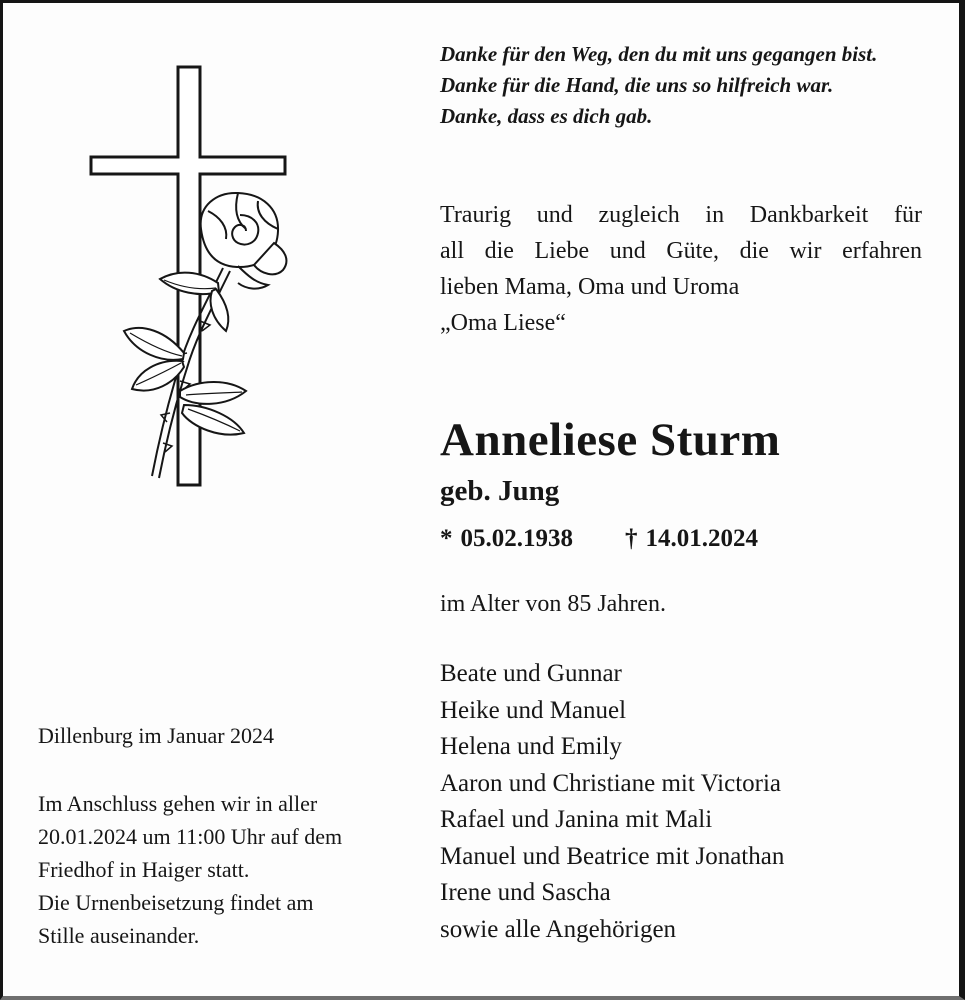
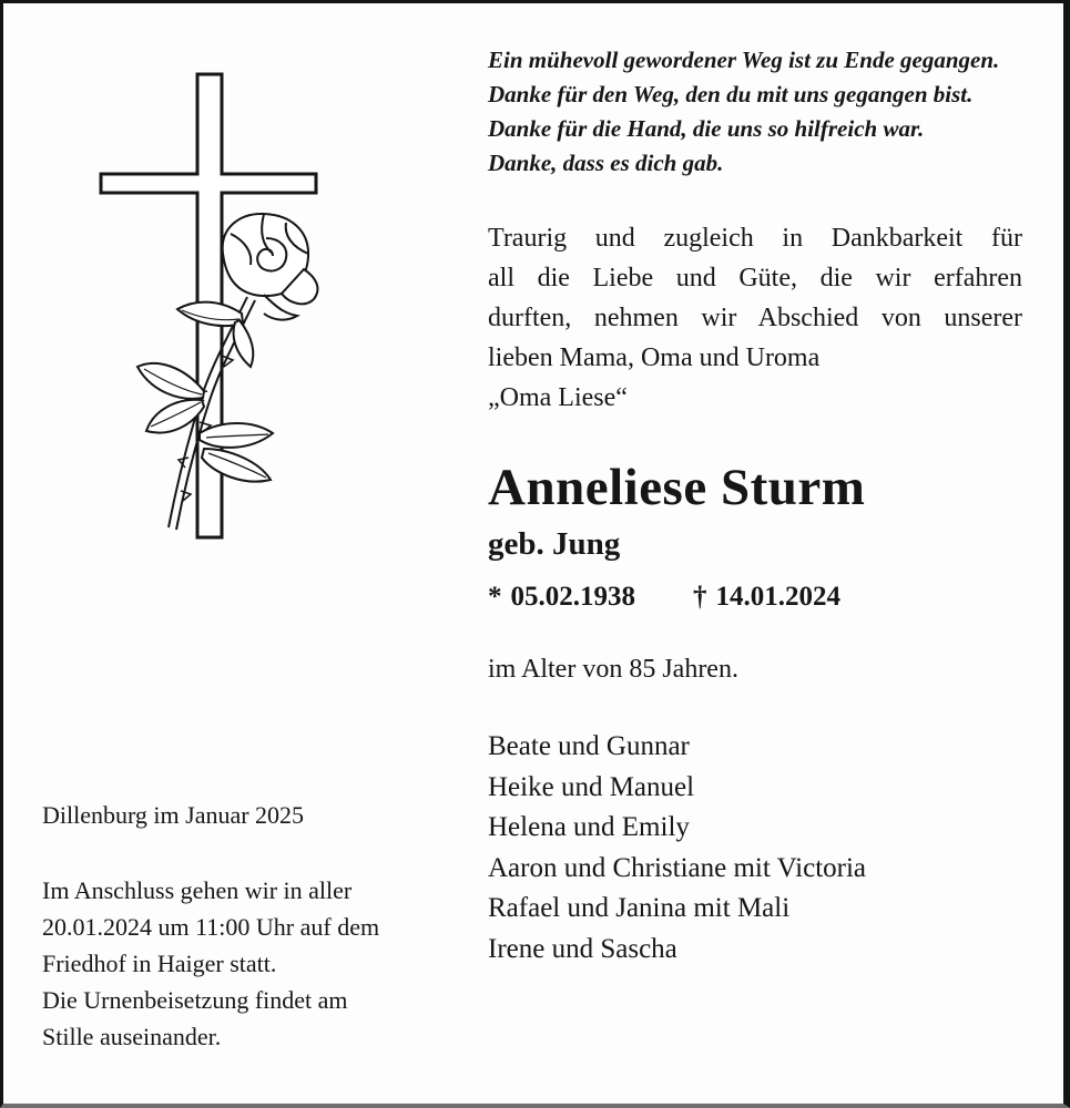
+ Ein mühevoll gewordener Weg ist zu Ende gegangen.
  Danke für den Weg, den du mit uns gegangen bist.
  Danke für die Hand, die uns so hilfreich war.
  Danke, dass es dich gab.
  Traurig und zugleich in Dankbarkeit für
  all die Liebe und Güte, die wir erfahren
+ durften, nehmen wir Abschied von unserer
  lieben Mama, Oma und Uroma
  „Oma Liese“
  Anneliese Sturm
  geb. Jung
  * 05.02.1938
  † 14.01.2024
  im Alter von 85 Jahren.
  Beate und Gunnar
  Heike und Manuel
  Helena und Emily
  Aaron und Christiane mit Victoria
  Rafael und Janina mit Mali
- Manuel und Beatrice mit Jonathan
  Irene und Sascha
- sowie alle Angehörigen
- Dillenburg im Januar 2024
+ Dillenburg im Januar 2025
  Im Anschluss gehen wir in aller
  20.01.2024 um 11:00 Uhr auf dem
  Friedhof in Haiger statt.
  Die Urnenbeisetzung findet am
  Stille auseinander.
